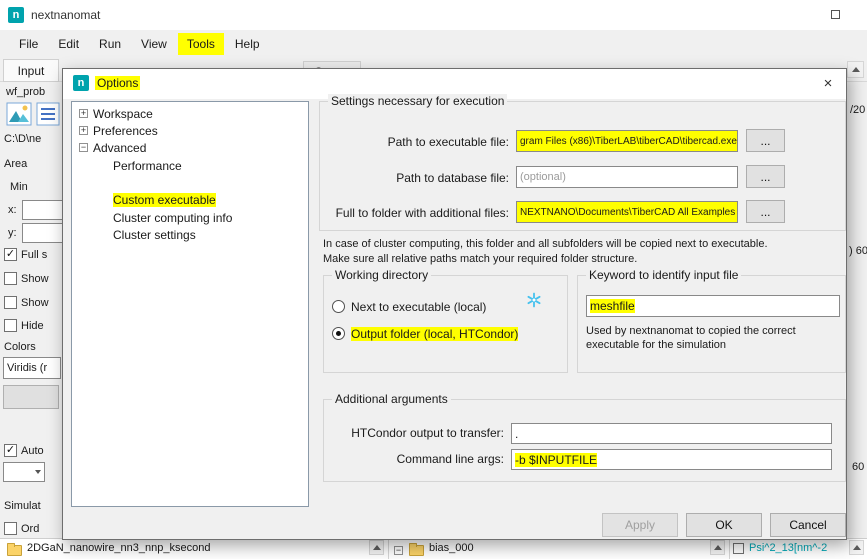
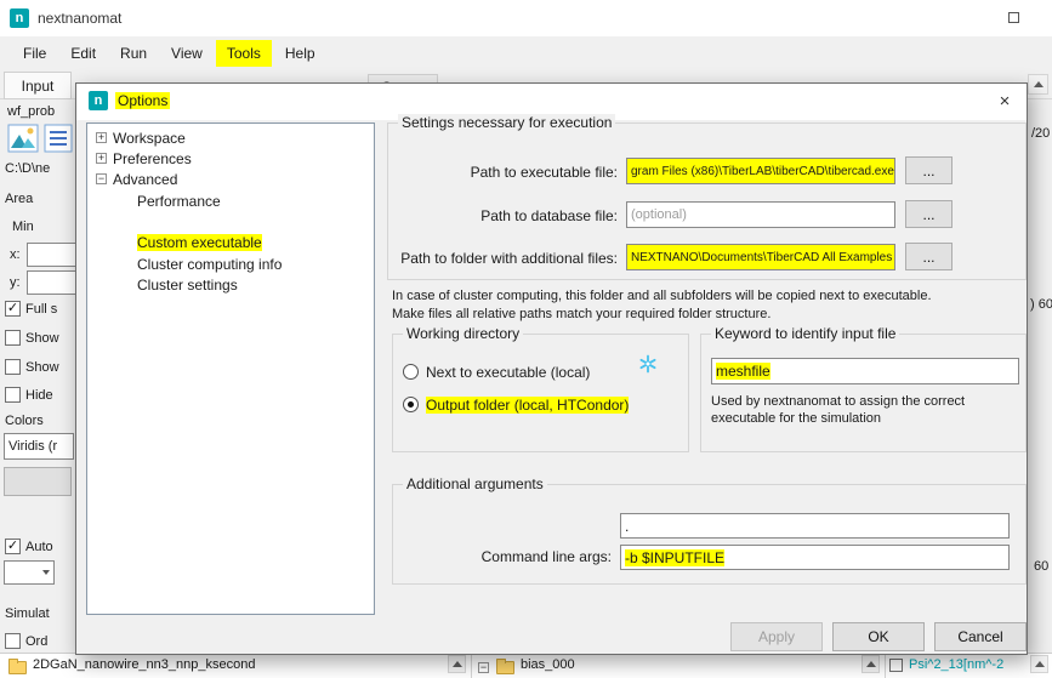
  n
  nextnanomat
  File
  Edit
  Run
  View
  Tools
  Help
  Input
  wf_prob
  C:\D\ne
  Area
  Min
  x:
  y:
  ✓
  Full s
  Show
  Show
  Hide
  Colors
  Viridis (r
  ✓
  Auto
  Simulat
  Ord
  /20
  ) 60
  60
  2DGaN_nanowire_nn3_nnp_ksecond
  −
  bias_000
  Psi^2_13[nm^-2
  n
  Options
  ×
  +
  Workspace
  +
  Preferences
  −
  Advanced
  Performance
  Custom executable
  Cluster computing info
  Cluster settings
  Settings necessary for execution
  Path to executable file:
  gram Files (x86)\TiberLAB\tiberCAD\tibercad.exe
  ...
  Path to database file:
  (optional)
  ...
- Full to folder with additional files:
+ Path to folder with additional files:
  NEXTNANO\Documents\TiberCAD All Examples
  ...
  In case of cluster computing, this folder and all subfolders will be copied next to executable.
- Make sure all relative paths match your required folder structure.
+ Make files all relative paths match your required folder structure.
  Working directory
  Next to executable (local)
  Output folder (local, HTCondor)
  Keyword to identify input file
  meshfile
- Used by nextnanomat to copied the correct
+ Used by nextnanomat to assign the correct
  executable for the simulation
  Additional arguments
- HTCondor output to transfer:
  .
  Command line args:
  -b $INPUTFILE
  Apply
  OK
  Cancel
